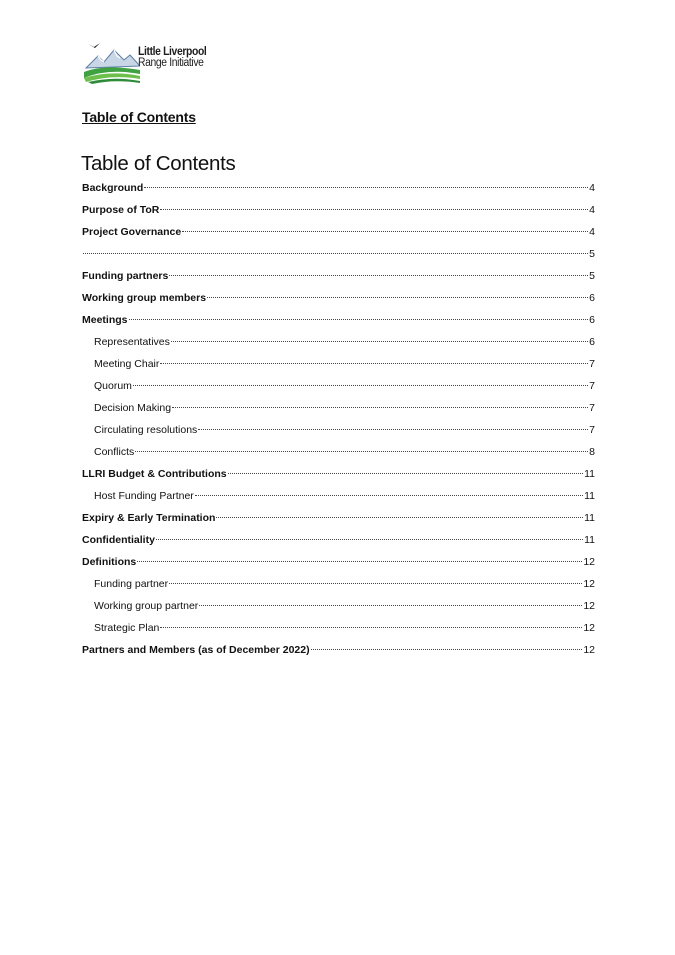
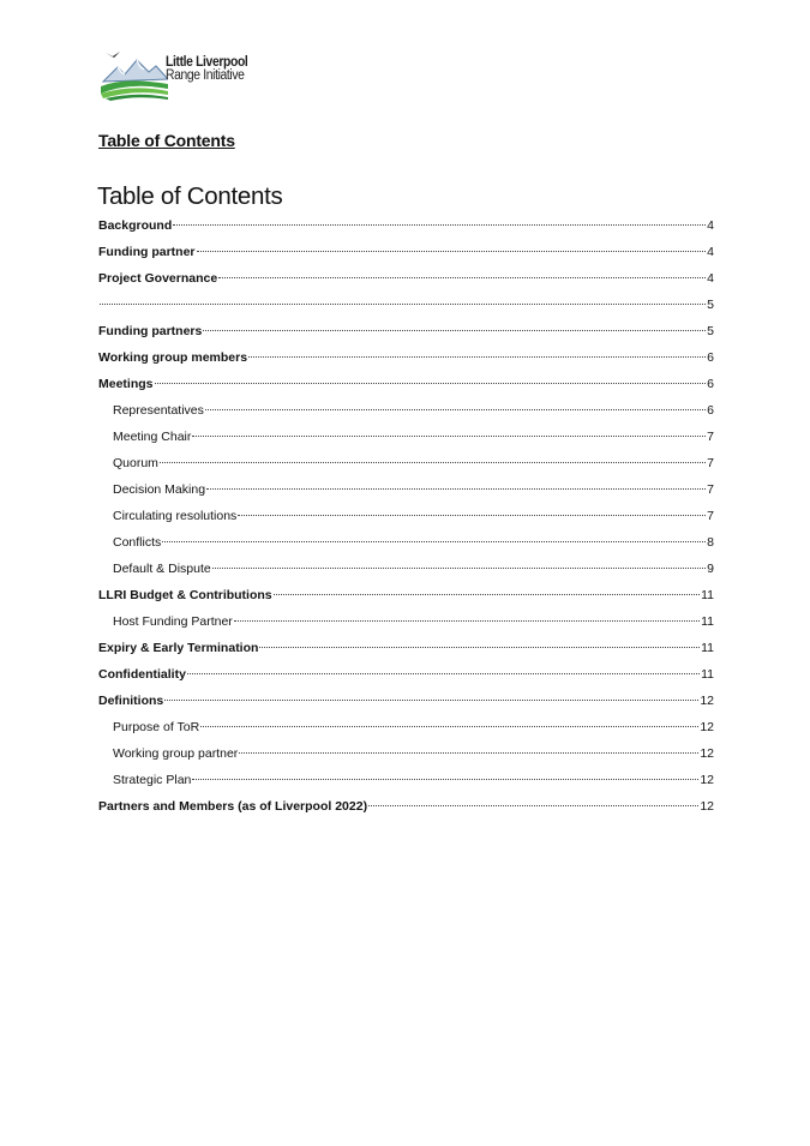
  Little Liverpool
  Range Initiative
  Table of Contents
  Table of Contents
  Background
  4
- Purpose of ToR
+ Funding partner
  4
  Project Governance
  4
  5
  Funding partners
  5
  Working group members
  6
  Meetings
  6
  Representatives
  6
  Meeting Chair
  7
  Quorum
  7
  Decision Making
  7
  Circulating resolutions
  7
  Conflicts
  8
+ Default & Dispute
+ 9
  LLRI Budget & Contributions
  11
  Host Funding Partner
  11
  Expiry & Early Termination
  11
  Confidentiality
  11
  Definitions
  12
- Funding partner
+ Purpose of ToR
  12
  Working group partner
  12
  Strategic Plan
  12
- Partners and Members (as of December 2022)
+ Partners and Members (as of Liverpool 2022)
  12
